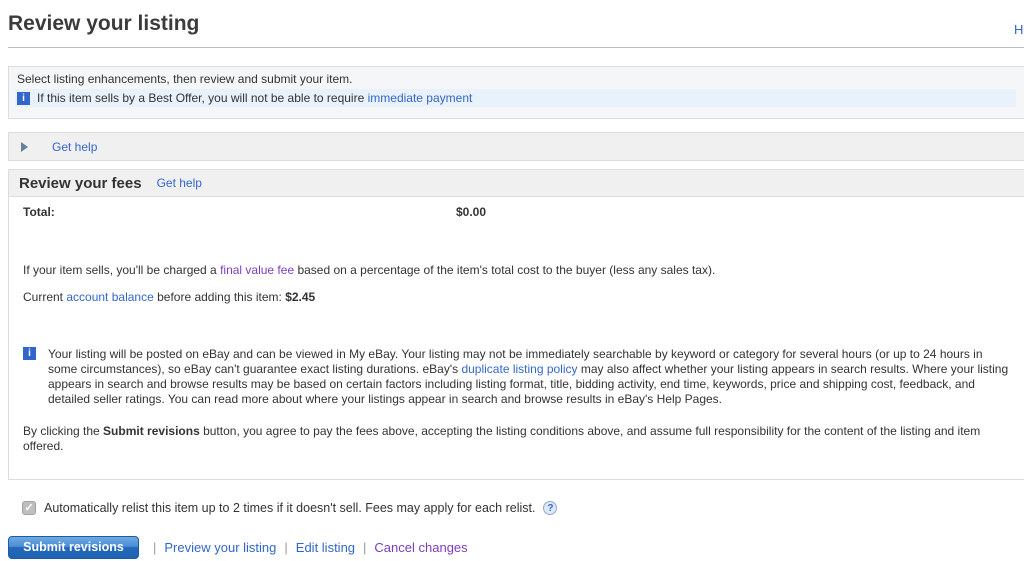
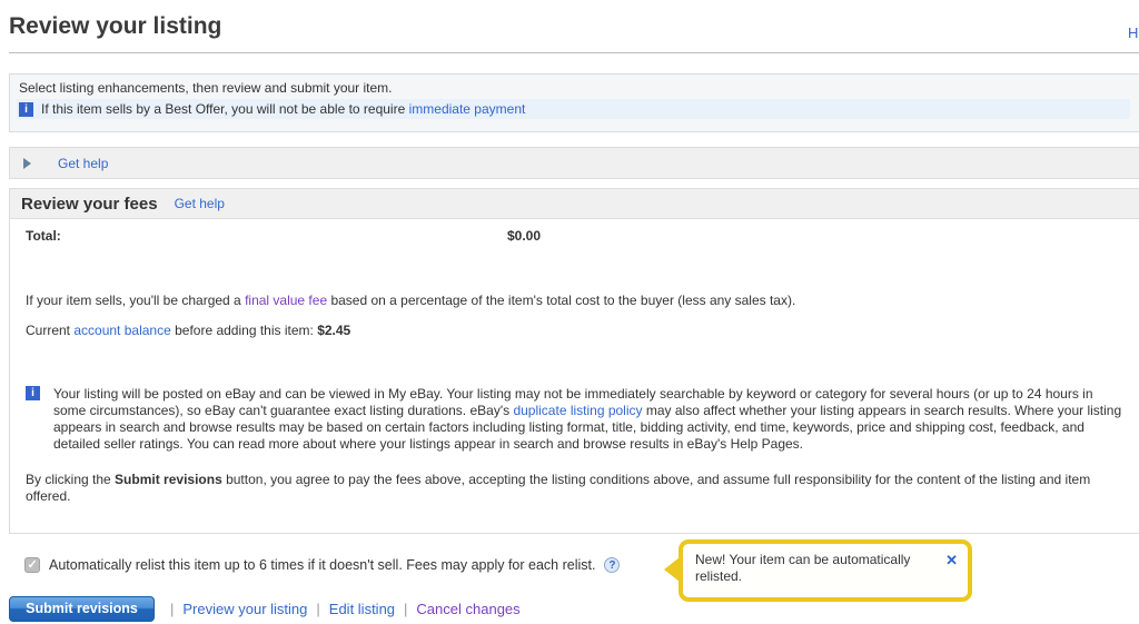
  Review your listing
  H
  Select listing enhancements, then review and submit your item.
  i
  If this item sells by a Best Offer, you will not be able to require immediate payment
  Get help
  Review your fees
  Get help
  Total:
  $0.00
  If your item sells, you'll be charged a final value fee based on a percentage of the item's total cost to the buyer (less any sales tax).
  Current account balance before adding this item: $2.45
  i
  Your listing will be posted on eBay and can be viewed in My eBay. Your listing may not be immediately searchable by keyword or category for several hours (or up to 24 hours in some circumstances), so eBay can't guarantee exact listing durations. eBay's duplicate listing policy may also affect whether your listing appears in search results. Where your listing appears in search and browse results may be based on certain factors including listing format, title, bidding activity, end time, keywords, price and shipping cost, feedback, and detailed seller ratings. You can read more about where your listings appear in search and browse results in eBay's Help Pages.
  By clicking the Submit revisions button, you agree to pay the fees above, accepting the listing conditions above, and assume full responsibility for the content of the listing and item offered.
- Automatically relist this item up to 2 times if it doesn't sell. Fees may apply for each relist.
+ Automatically relist this item up to 6 times if it doesn't sell. Fees may apply for each relist.
  ?
+ New! Your item can be automatically relisted.
+ ✕
  Submit revisions
  |
  Preview your listing
  |
  Edit listing
  |
  Cancel changes
